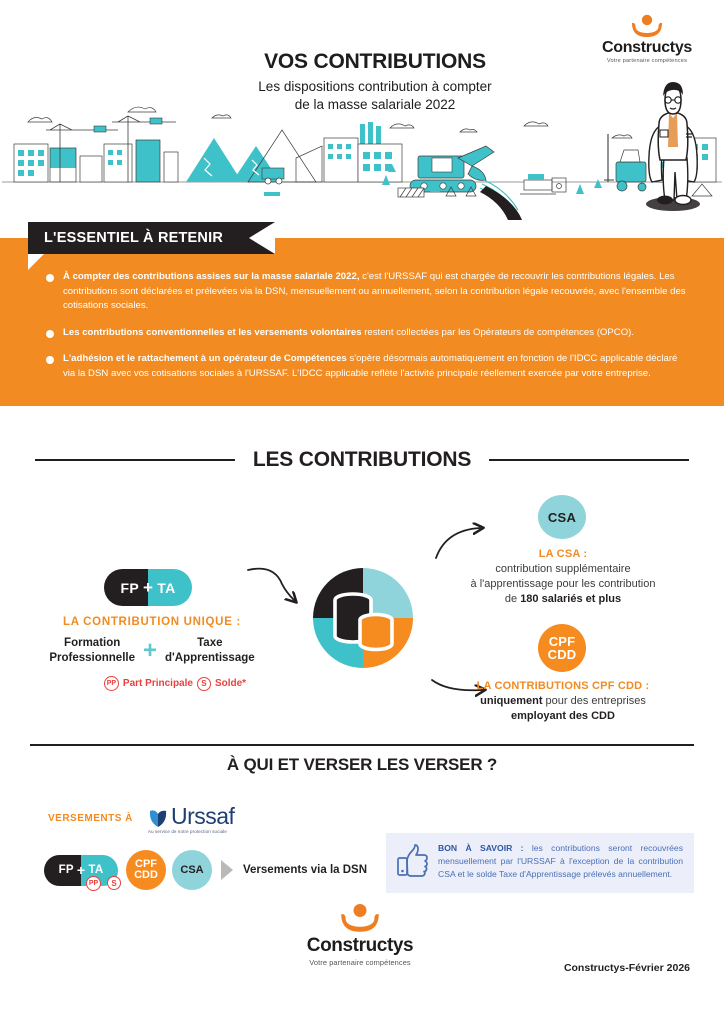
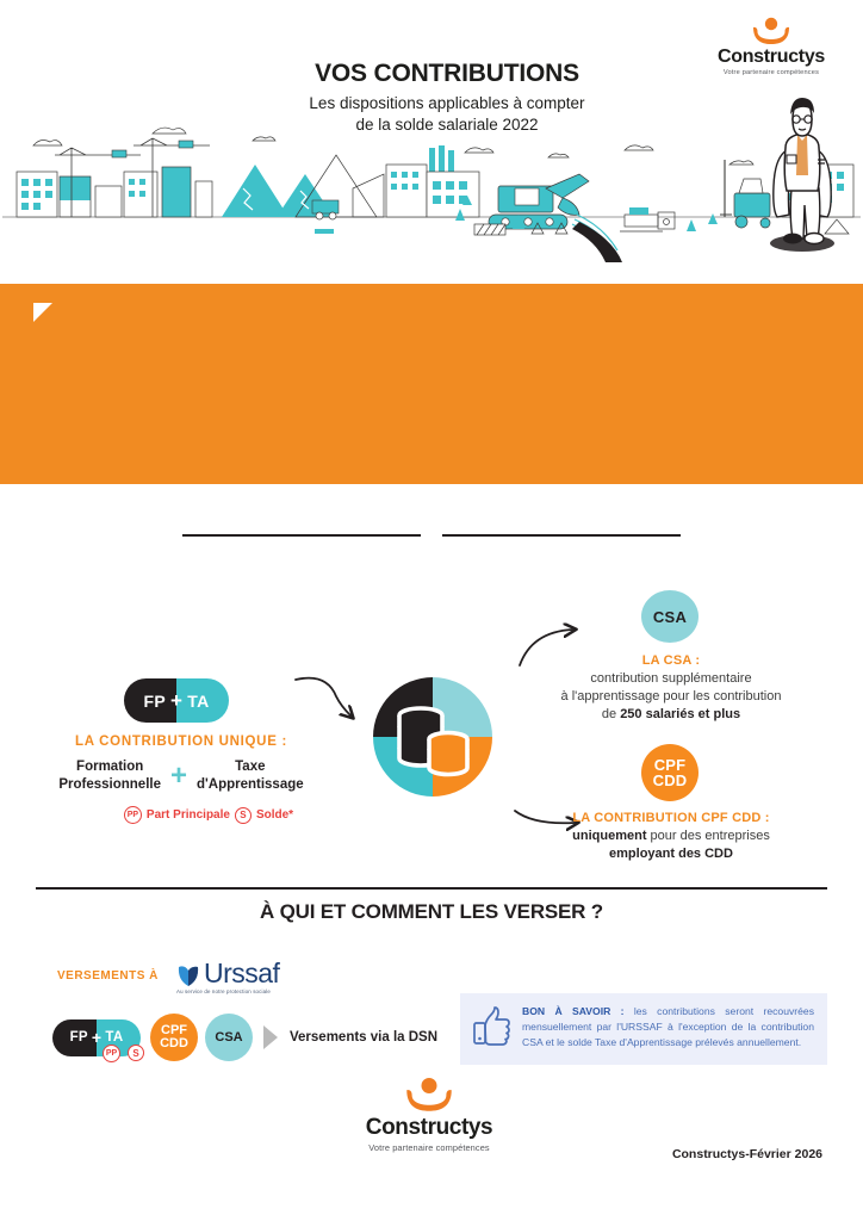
  VOS CONTRIBUTIONS
- Les dispositions contribution à compter
+ Les dispositions applicables à compter
- de la masse salariale 2022
+ de la solde salariale 2022
  Constructys
- L'ESSENTIEL À RETENIR
- À compter des contributions assises sur la masse salariale 2022, c'est l'URSSAF qui est chargée de recouvrir les contributions légales. Les contributions sont déclarées et prélevées via la DSN, mensuellement ou annuellement, selon la contribution légale recouvrée, avec l'ensemble des cotisations sociales.
- Les contributions conventionnelles et les versements volontaires restent collectées par les Opérateurs de compétences (OPCO).
- L'adhésion et le rattachement à un opérateur de Compétences s'opère désormais automatiquement en fonction de l'IDCC applicable déclaré via la DSN avec vos cotisations sociales à l'URSSAF. L'IDCC applicable reflète l'activité principale réellement exercée par votre entreprise.
- LES CONTRIBUTIONS
  FP
  +
  TA
  LA CONTRIBUTION UNIQUE :
  Formation
  Professionnelle
  +
  Taxe
  d'Apprentissage
  Part Principale
  S
  Solde*
  CSA
  LA CSA :
  contribution supplémentaire
  à l'apprentissage pour les contribution
- de 180 salariés et plus
+ de 250 salariés et plus
  CPF
  CDD
- LA CONTRIBUTIONS CPF CDD :
+ LA CONTRIBUTION CPF CDD :
  uniquement pour des entreprises
  employant des CDD
- À QUI ET VERSER LES VERSER ?
+ À QUI ET COMMENT LES VERSER ?
  VERSEMENTS À
  Urssaf
  FP
  +
  TA
  CPF
  CDD
  CSA
  Versements via la DSN
  S
  BON À SAVOIR : les contributions seront recouvrées mensuellement par l'URSSAF à l'exception de la contribution CSA et le solde Taxe d'Apprentissage prélevés annuellement.
  Constructys
  Votre partenaire compétences
  Constructys-Février 2026
